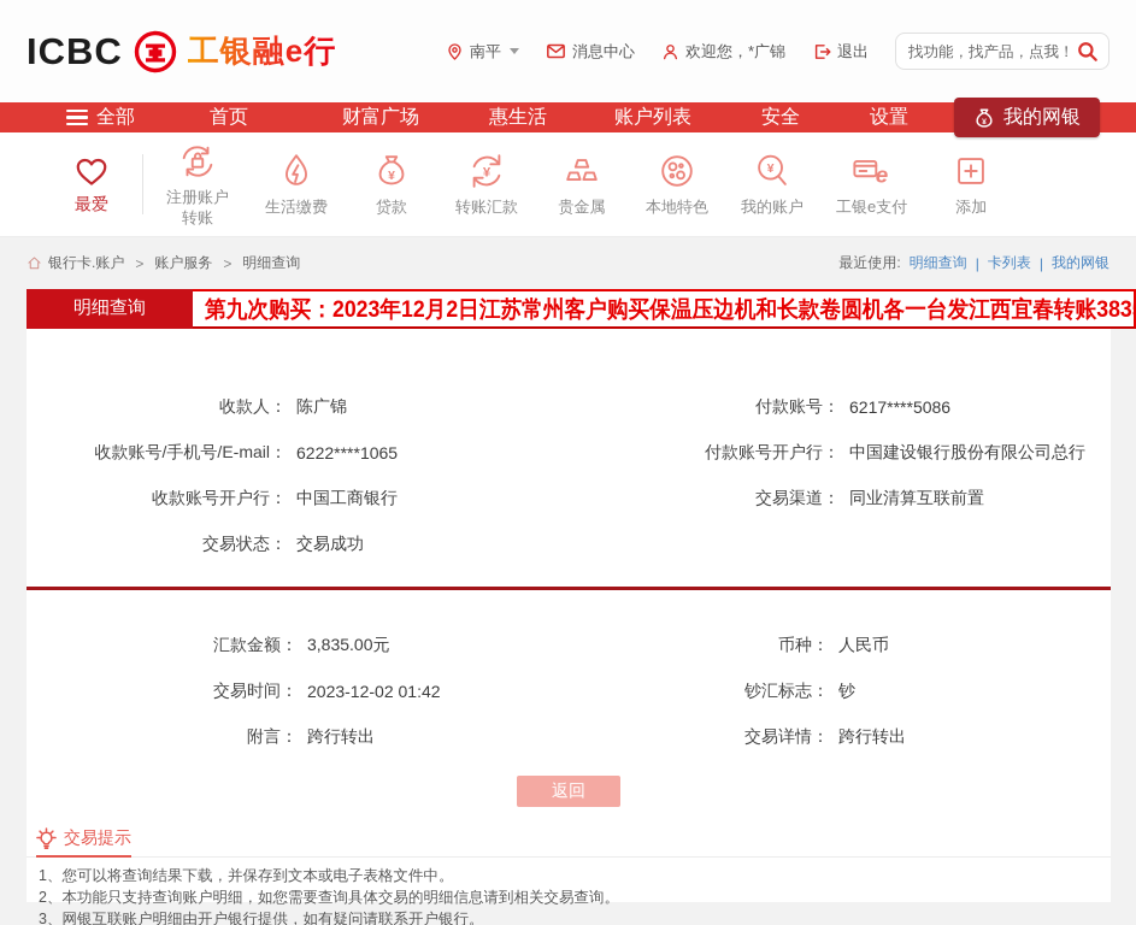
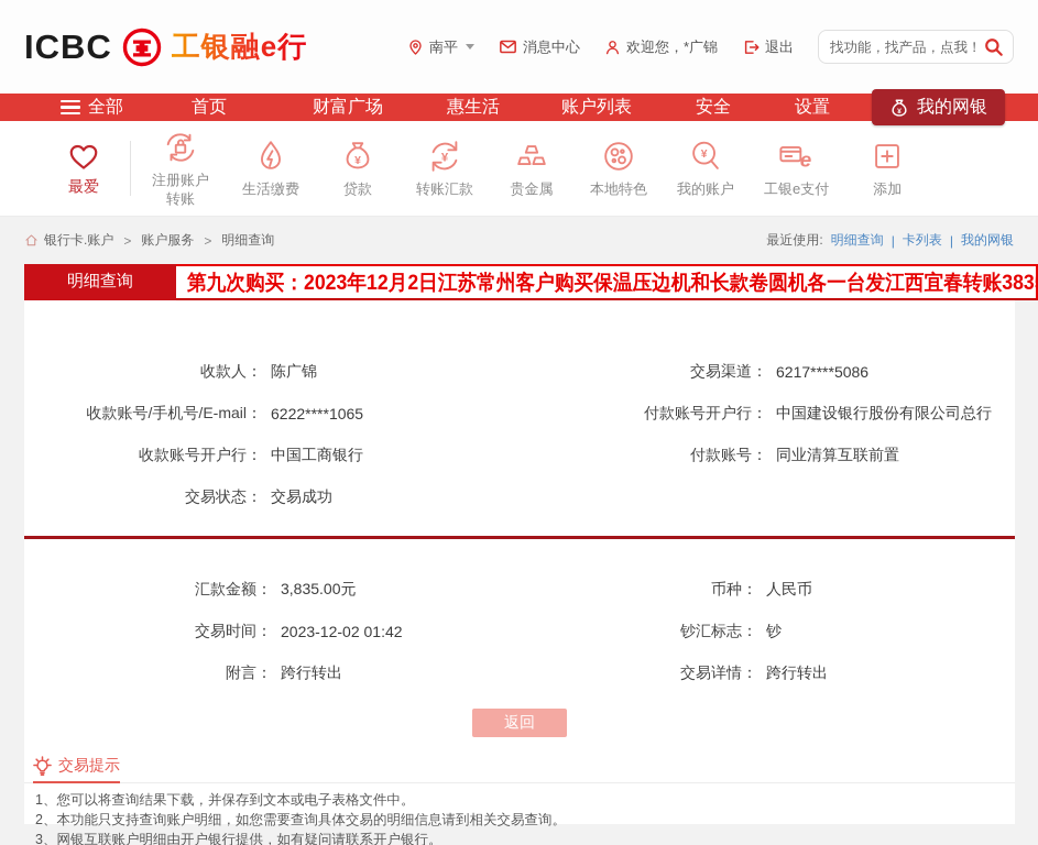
  ICBC
  工银融e行
  南平
  消息中心
  欢迎您，*广锦
  退出
  找功能，找产品，点我！
  全部
  首页
  财富广场
  惠生活
  账户列表
  安全
  设置
  我的网银
  最爱
  注册账户转账
  生活缴费
  ¥
  贷款
  ¥
  转账汇款
  贵金属
  本地特色
  ¥
  我的账户
  e
  工银e支付
  添加
  银行卡.账户
  >
  账户服务
  >
  明细查询
  最近使用:
  明细查询
  |
  卡列表
  |
  我的网银
  明细查询
  第九次购买：2023年12月2日江苏常州客户购买保温压边机和长款卷圆机各一台发江西宜春转账383
  收款人：
  陈广锦
- 付款账号：
+ 交易渠道：
  6217****5086
  收款账号/手机号/E-mail：
  6222****1065
  付款账号开户行：
  中国建设银行股份有限公司总行
  收款账号开户行：
  中国工商银行
- 交易渠道：
+ 付款账号：
  同业清算互联前置
  交易状态：
  交易成功
  汇款金额：
  3,835.00元
  币种：
  人民币
  交易时间：
  2023-12-02 01:42
  钞汇标志：
  钞
  附言：
  跨行转出
  交易详情：
  跨行转出
  返回
  交易提示
  1、您可以将查询结果下载，并保存到文本或电子表格文件中。
  2、本功能只支持查询账户明细，如您需要查询具体交易的明细信息请到相关交易查询。
  3、网银互联账户明细由开户银行提供，如有疑问请联系开户银行。
